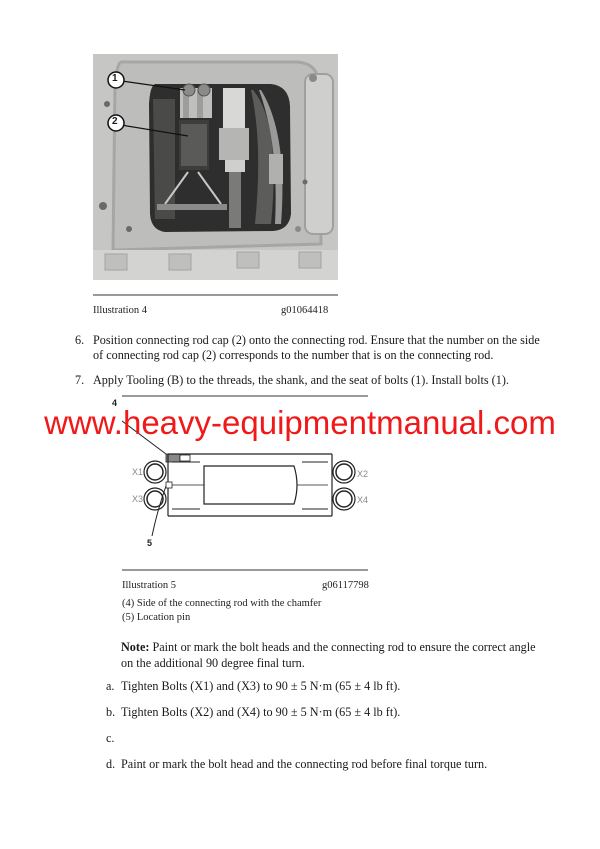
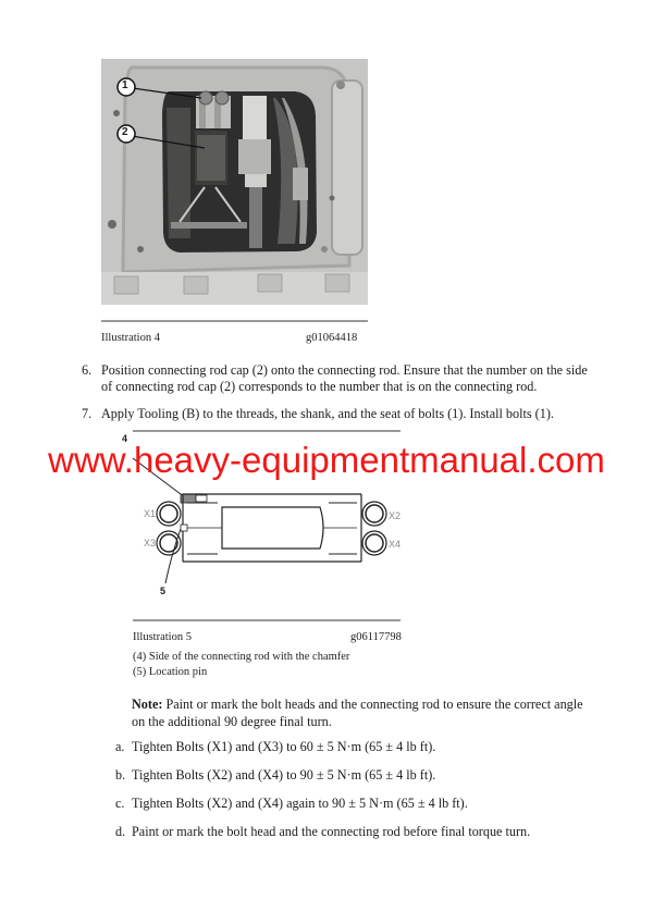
  1
  2
  Illustration 4
  g01064418
  6.
  Position connecting rod cap (2) onto the connecting rod. Ensure that the number on the side
  of connecting rod cap (2) corresponds to the number that is on the connecting rod.
  7.
  Apply Tooling (B) to the threads, the shank, and the seat of bolts (1). Install bolts (1).
  4
  5
  X1
  X3
  X2
  X4
  www.heavy-equipmentmanual.com
  Illustration 5
  g06117798
  (4) Side of the connecting rod with the chamfer
  (5) Location pin
  Note: Paint or mark the bolt heads and the connecting rod to ensure the correct angle
  on the additional 90 degree final turn.
  a.
- Tighten Bolts (X1) and (X3) to 90 ± 5 N·m (65 ± 4 lb ft).
+ Tighten Bolts (X1) and (X3) to 60 ± 5 N·m (65 ± 4 lb ft).
  b.
  Tighten Bolts (X2) and (X4) to 90 ± 5 N·m (65 ± 4 lb ft).
  c.
+ Tighten Bolts (X2) and (X4) again to 90 ± 5 N·m (65 ± 4 lb ft).
  d.
  Paint or mark the bolt head and the connecting rod before final torque turn.
